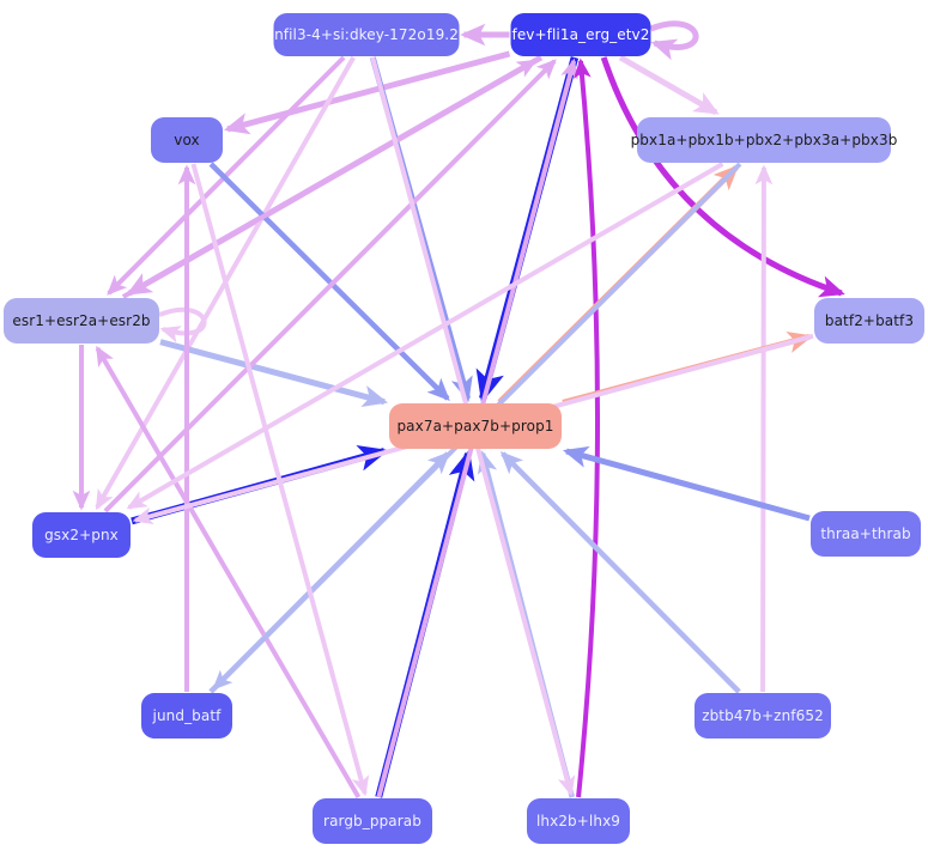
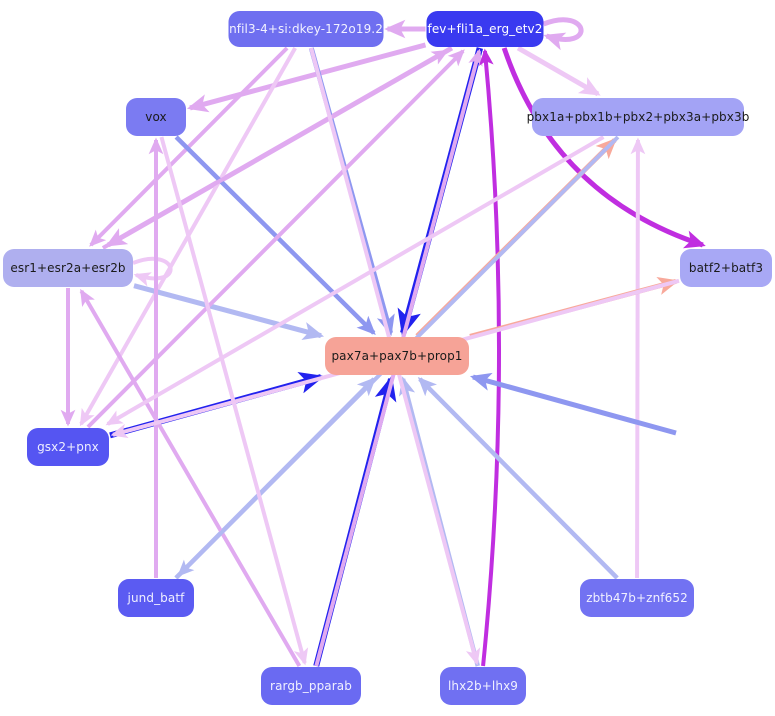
  nfil3-4+si:dkey-172o19.2
  fev+fli1a_erg_etv2
  vox
  pbx1a+pbx1b+pbx2+pbx3a+pbx3b
  esr1+esr2a+esr2b
  batf2+batf3
  pax7a+pax7b+prop1
  gsx2+pnx
- thraa+thrab
  jund_batf
  zbtb47b+znf652
  rargb_pparab
  lhx2b+lhx9
